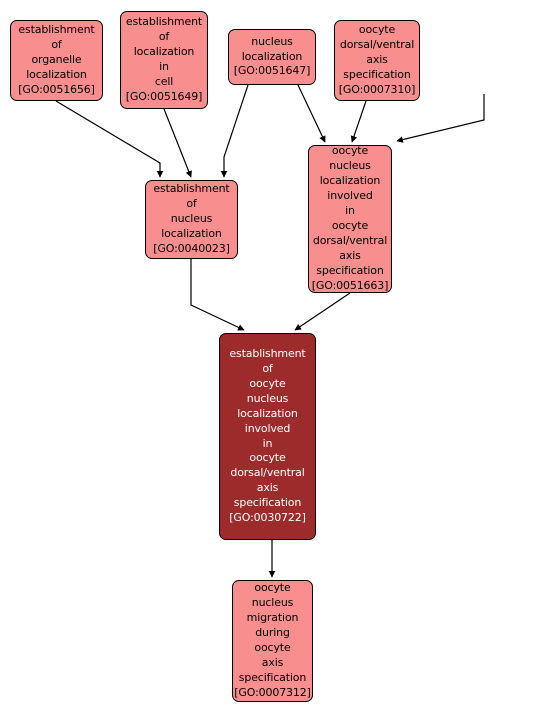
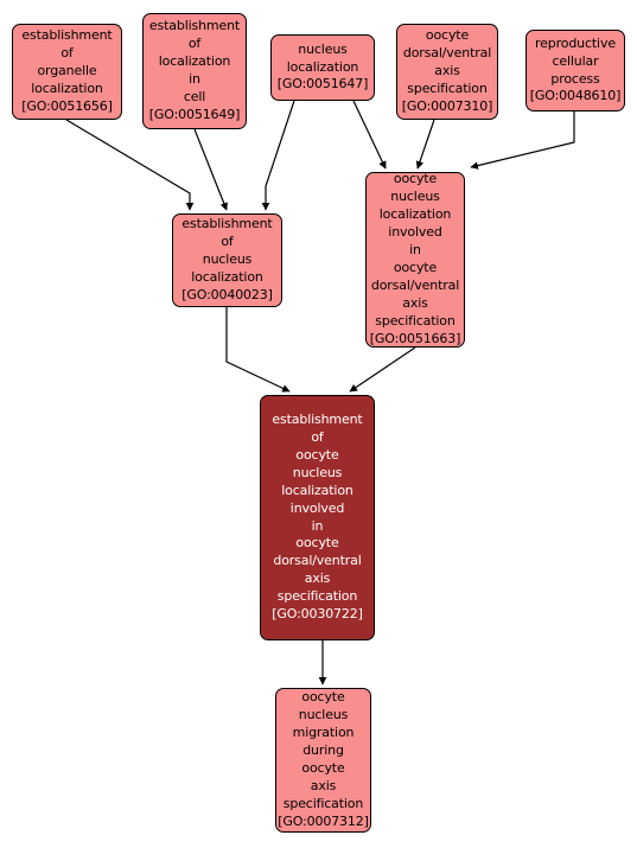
  establishment
  of
  organelle
  localization
  [GO:0051656]
  establishment
  of
  localization
  in
  cell
  [GO:0051649]
  nucleus
  localization
  [GO:0051647]
  oocyte
  dorsal/ventral
  axis
  specification
  [GO:0007310]
+ reproductive
+ cellular
+ process
+ [GO:0048610]
  establishment
  of
  nucleus
  localization
  [GO:0040023]
  oocyte
  nucleus
  localization
  involved
  in
  oocyte
  dorsal/ventral
  axis
  specification
  [GO:0051663]
  establishment
  of
  oocyte
  nucleus
  localization
  involved
  in
  oocyte
  dorsal/ventral
  axis
  specification
  [GO:0030722]
  oocyte
  nucleus
  migration
  during
  oocyte
  axis
  specification
  [GO:0007312]
